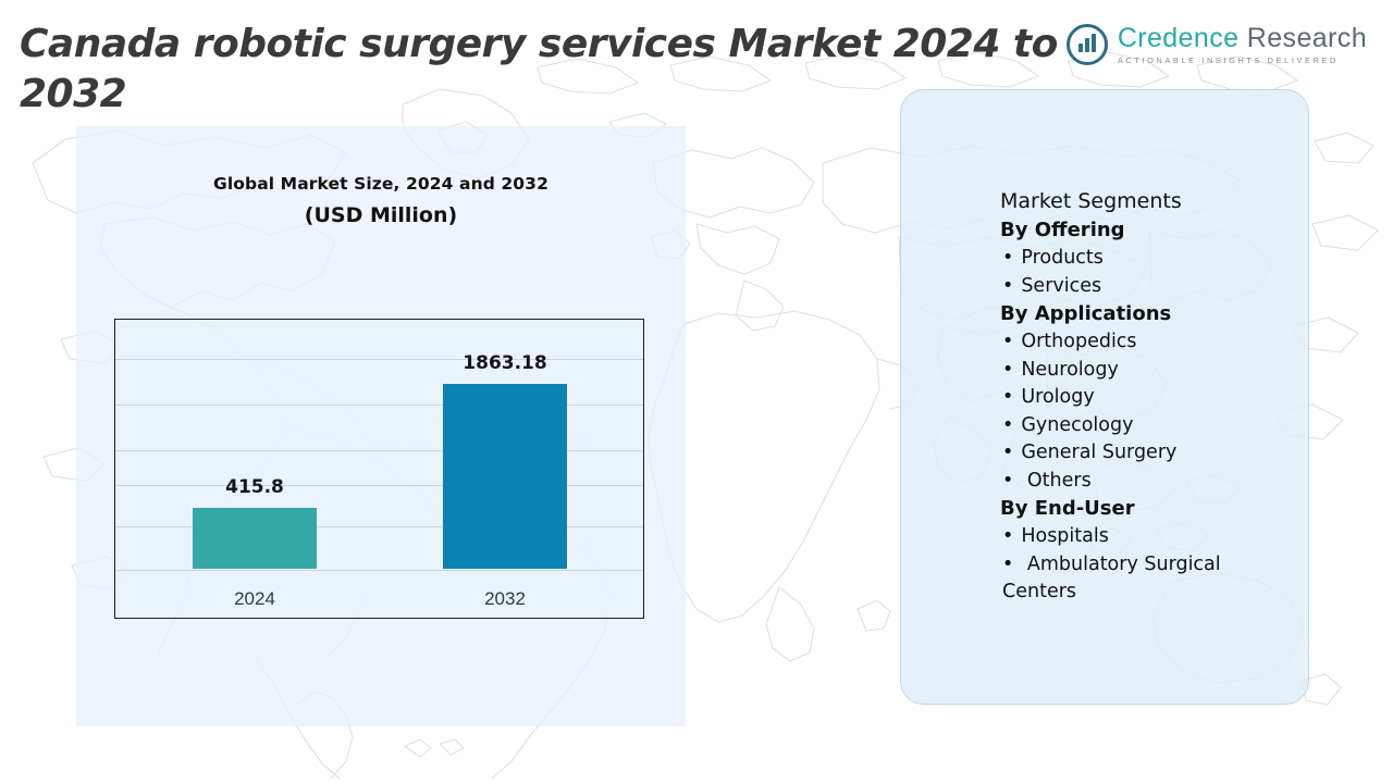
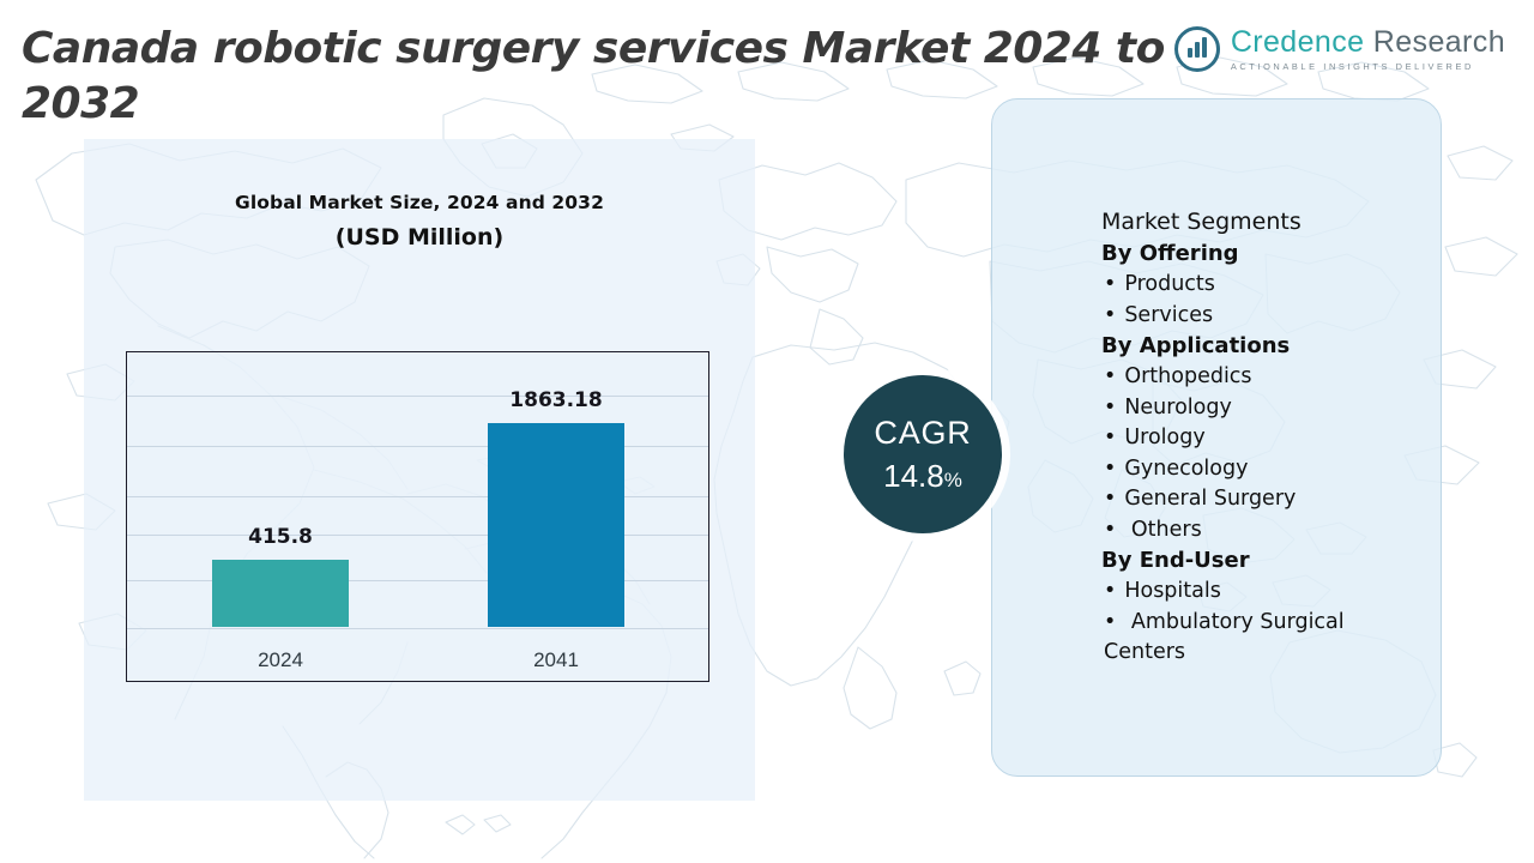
  Canada robotic surgery services Market 2024 to 2032
  Credence Research
  ACTIONABLE INSIGHTS DELIVERED
  Global Market Size, 2024 and 2032
  (USD Million)
  415.8
  2024
  1863.18
- 2032
+ 2041
+ CAGR
+ 14.8%
  Market Segments
  By Offering
  • Products
  • Services
  By Applications
  • Orthopedics
  • Neurology
  • Urology
  • Gynecology
  • General Surgery
  • Others
  By End-User
  • Hospitals
  • Ambulatory Surgical Centers
